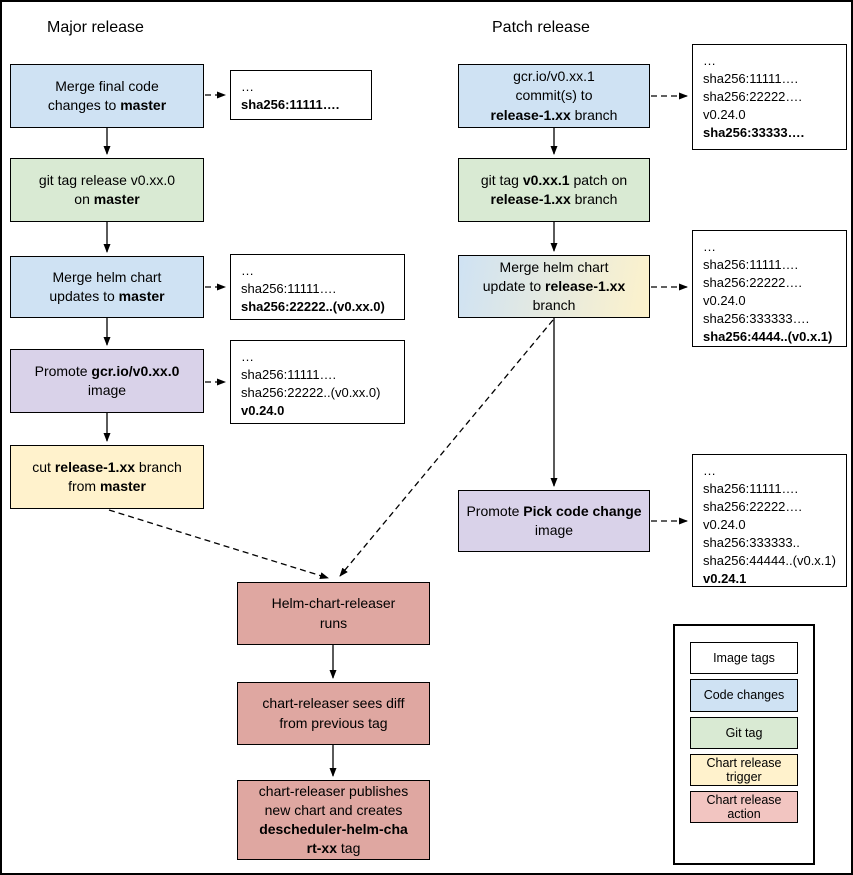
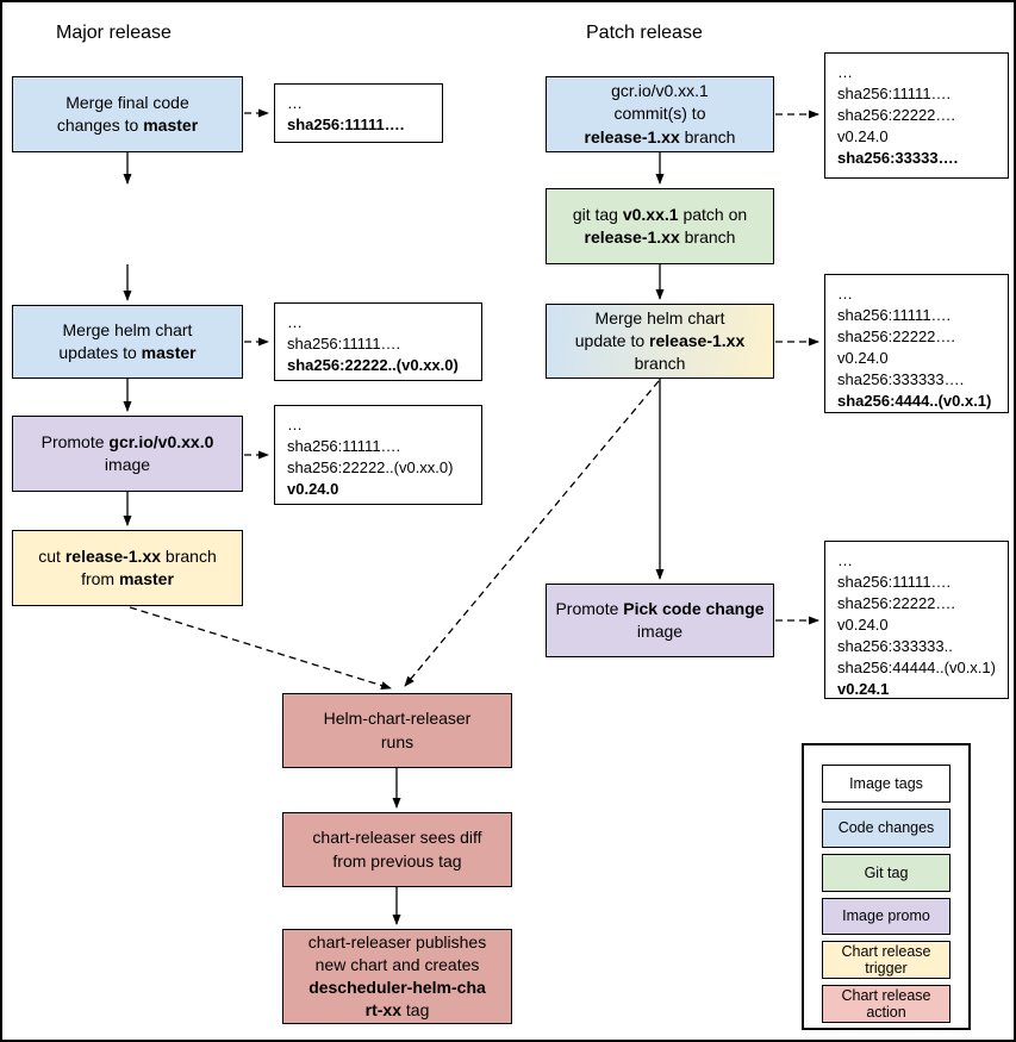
  Major release
  Patch release
  Image tags
  Code changes
  Git tag
+ Image promo
  Chart release
  trigger
  Chart release
  action
  Merge final code
  changes to master
- git tag release v0.xx.0
- on master
  Merge helm chart
  updates to master
  Promote gcr.io/v0.xx.0
  image
  cut release-1.xx branch
  from master
  gcr.io/v0.xx.1
  commit(s) to
  release-1.xx branch
  git tag v0.xx.1 patch on
  release-1.xx branch
  Merge helm chart
  update to release-1.xx
  branch
  Promote Pick code change
  image
  Helm-chart-releaser
  runs
  chart-releaser sees diff
  from previous tag
  chart-releaser publishes
  new chart and creates
  descheduler-helm-cha
  rt-xx tag
  …
  sha256:11111….
  …
  sha256:11111….
  sha256:22222..(v0.xx.0)
  …
  sha256:11111….
  sha256:22222..(v0.xx.0)
  v0.24.0
  …
  sha256:11111….
  sha256:22222….
  v0.24.0
  sha256:33333….
  …
  sha256:11111….
  sha256:22222….
  v0.24.0
  sha256:333333….
  sha256:4444..(v0.x.1)
  …
  sha256:11111….
  sha256:22222….
  v0.24.0
  sha256:333333..
  sha256:44444..(v0.x.1)
  v0.24.1
